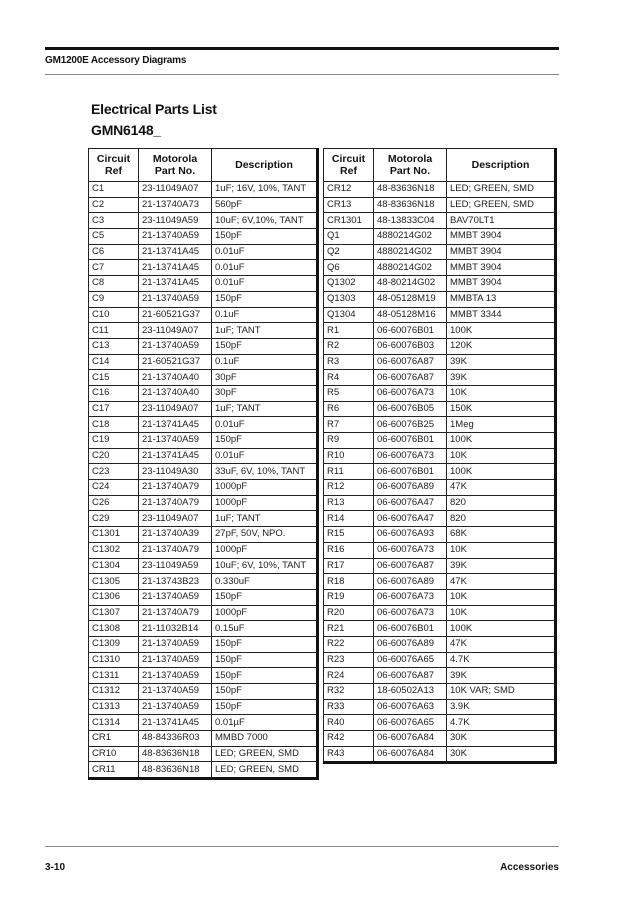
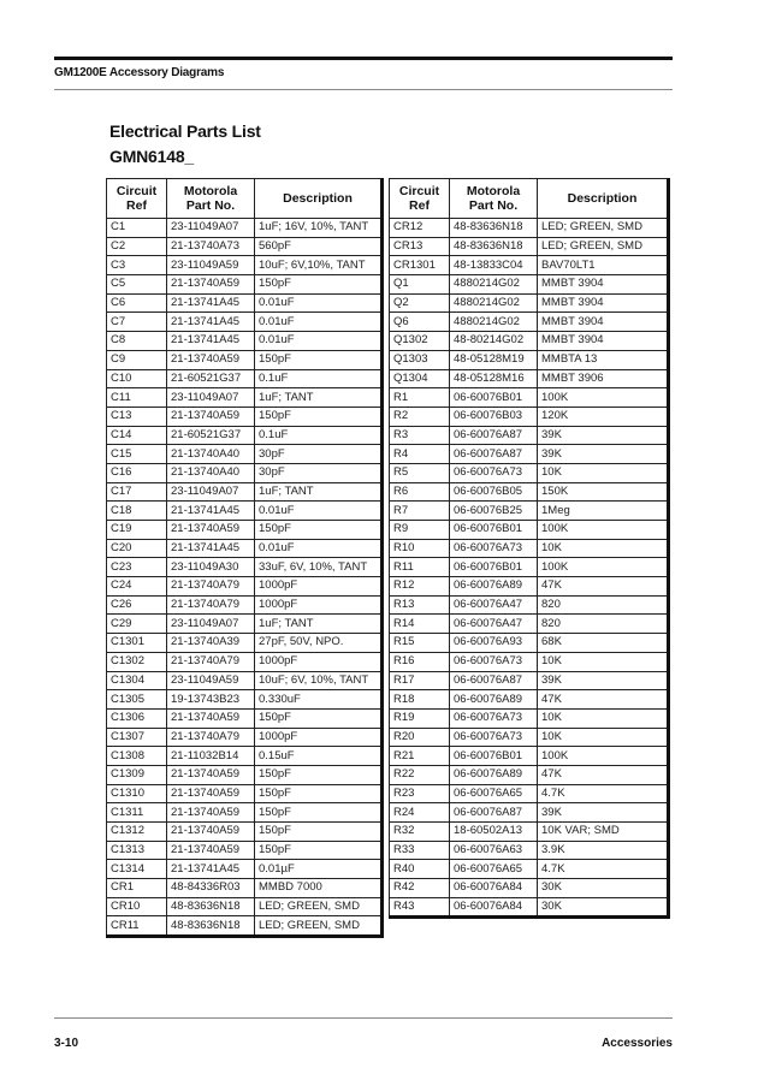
  GM1200E Accessory Diagrams
  Electrical Parts List
  GMN6148_
  CircuitRef	MotorolaPart No.	Description
  C1	23-11049A07	1uF; 16V, 10%, TANT
  C2	21-13740A73	560pF
  C3	23-11049A59	10uF; 6V,10%, TANT
  C5	21-13740A59	150pF
  C6	21-13741A45	0.01uF
  C7	21-13741A45	0.01uF
  C8	21-13741A45	0.01uF
  C9	21-13740A59	150pF
  C10	21-60521G37	0.1uF
  C11	23-11049A07	1uF; TANT
  C13	21-13740A59	150pF
  C14	21-60521G37	0.1uF
  C15	21-13740A40	30pF
  C16	21-13740A40	30pF
  C17	23-11049A07	1uF; TANT
  C18	21-13741A45	0.01uF
  C19	21-13740A59	150pF
  C20	21-13741A45	0.01uF
  C23	23-11049A30	33uF, 6V, 10%, TANT
  C24	21-13740A79	1000pF
  C26	21-13740A79	1000pF
  C29	23-11049A07	1uF; TANT
  C1301	21-13740A39	27pF, 50V, NPO.
  C1302	21-13740A79	1000pF
  C1304	23-11049A59	10uF; 6V, 10%, TANT
- C1305	21-13743B23	0.330uF
+ C1305	19-13743B23	0.330uF
  C1306	21-13740A59	150pF
  C1307	21-13740A79	1000pF
  C1308	21-11032B14	0.15uF
  C1309	21-13740A59	150pF
  C1310	21-13740A59	150pF
  C1311	21-13740A59	150pF
  C1312	21-13740A59	150pF
  C1313	21-13740A59	150pF
  C1314	21-13741A45	0.01µF
  CR1	48-84336R03	MMBD 7000
  CR10	48-83636N18	LED; GREEN, SMD
  CR11	48-83636N18	LED; GREEN, SMD
  CircuitRef	MotorolaPart No.	Description
  CR12	48-83636N18	LED; GREEN, SMD
  CR13	48-83636N18	LED; GREEN, SMD
  CR1301	48-13833C04	BAV70LT1
  Q1	4880214G02	MMBT 3904
  Q2	4880214G02	MMBT 3904
  Q6	4880214G02	MMBT 3904
  Q1302	48-80214G02	MMBT 3904
  Q1303	48-05128M19	MMBTA 13
- Q1304	48-05128M16	MMBT 3344
+ Q1304	48-05128M16	MMBT 3906
  R1	06-60076B01	100K
  R2	06-60076B03	120K
  R3	06-60076A87	39K
  R4	06-60076A87	39K
  R5	06-60076A73	10K
  R6	06-60076B05	150K
  R7	06-60076B25	1Meg
  R9	06-60076B01	100K
  R10	06-60076A73	10K
  R11	06-60076B01	100K
  R12	06-60076A89	47K
  R13	06-60076A47	820
  R14	06-60076A47	820
  R15	06-60076A93	68K
  R16	06-60076A73	10K
  R17	06-60076A87	39K
  R18	06-60076A89	47K
  R19	06-60076A73	10K
  R20	06-60076A73	10K
  R21	06-60076B01	100K
  R22	06-60076A89	47K
  R23	06-60076A65	4.7K
  R24	06-60076A87	39K
  R32	18-60502A13	10K VAR; SMD
  R33	06-60076A63	3.9K
  R40	06-60076A65	4.7K
  R42	06-60076A84	30K
  R43	06-60076A84	30K
  3-10
  Accessories
